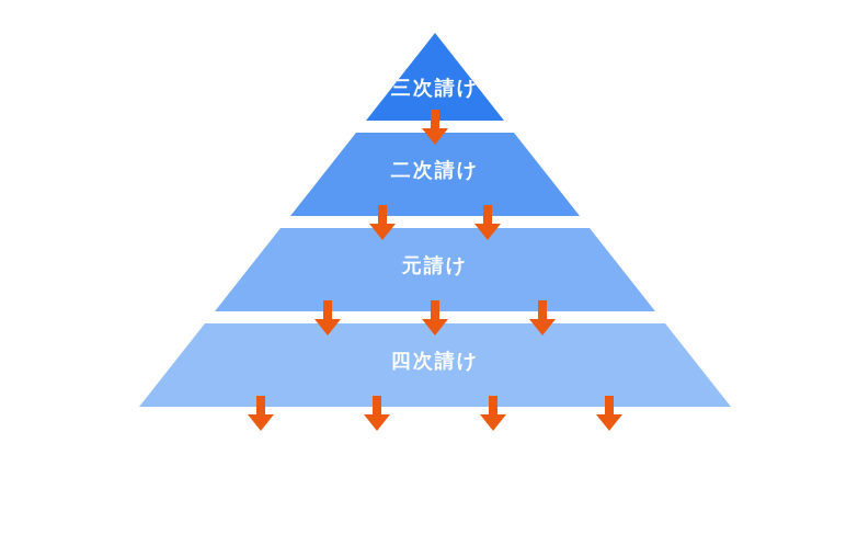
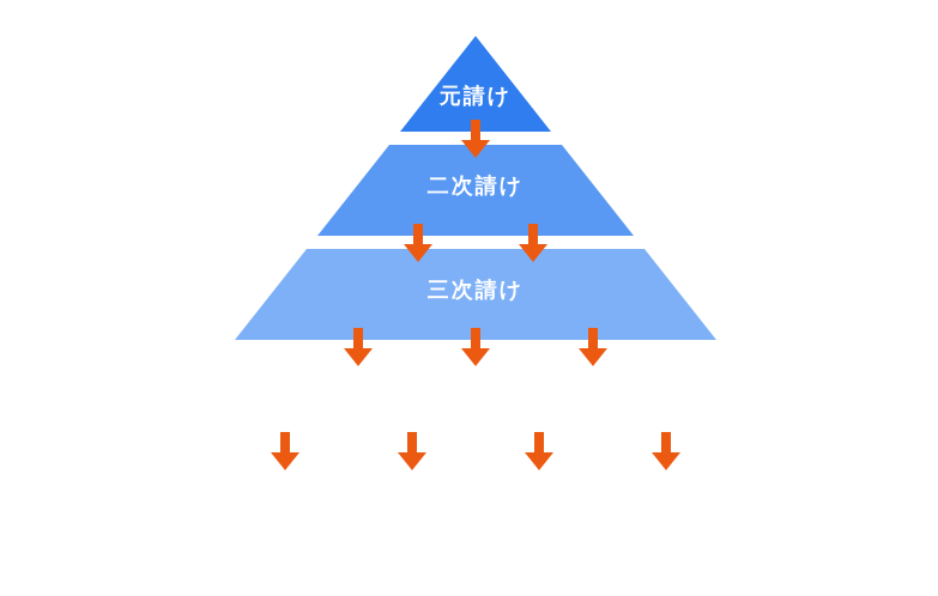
- 三次請け
+ 元請け
  二次請け
- 元請け
+ 三次請け
- 四次請け
